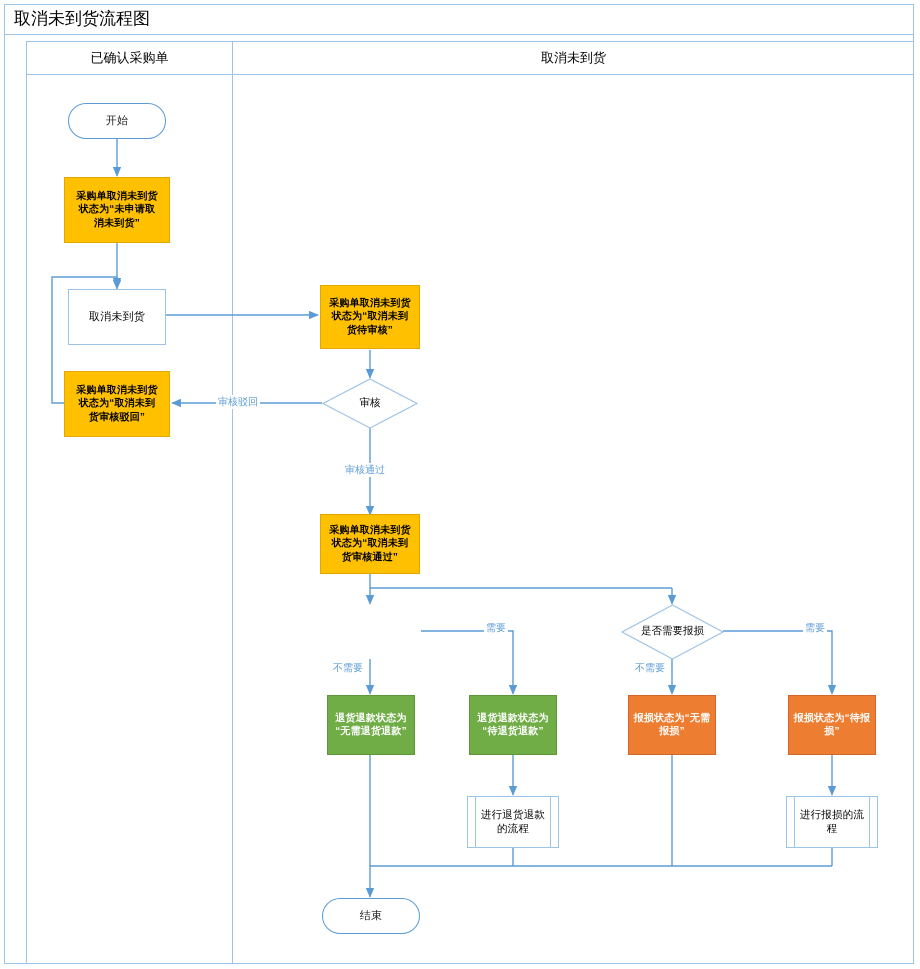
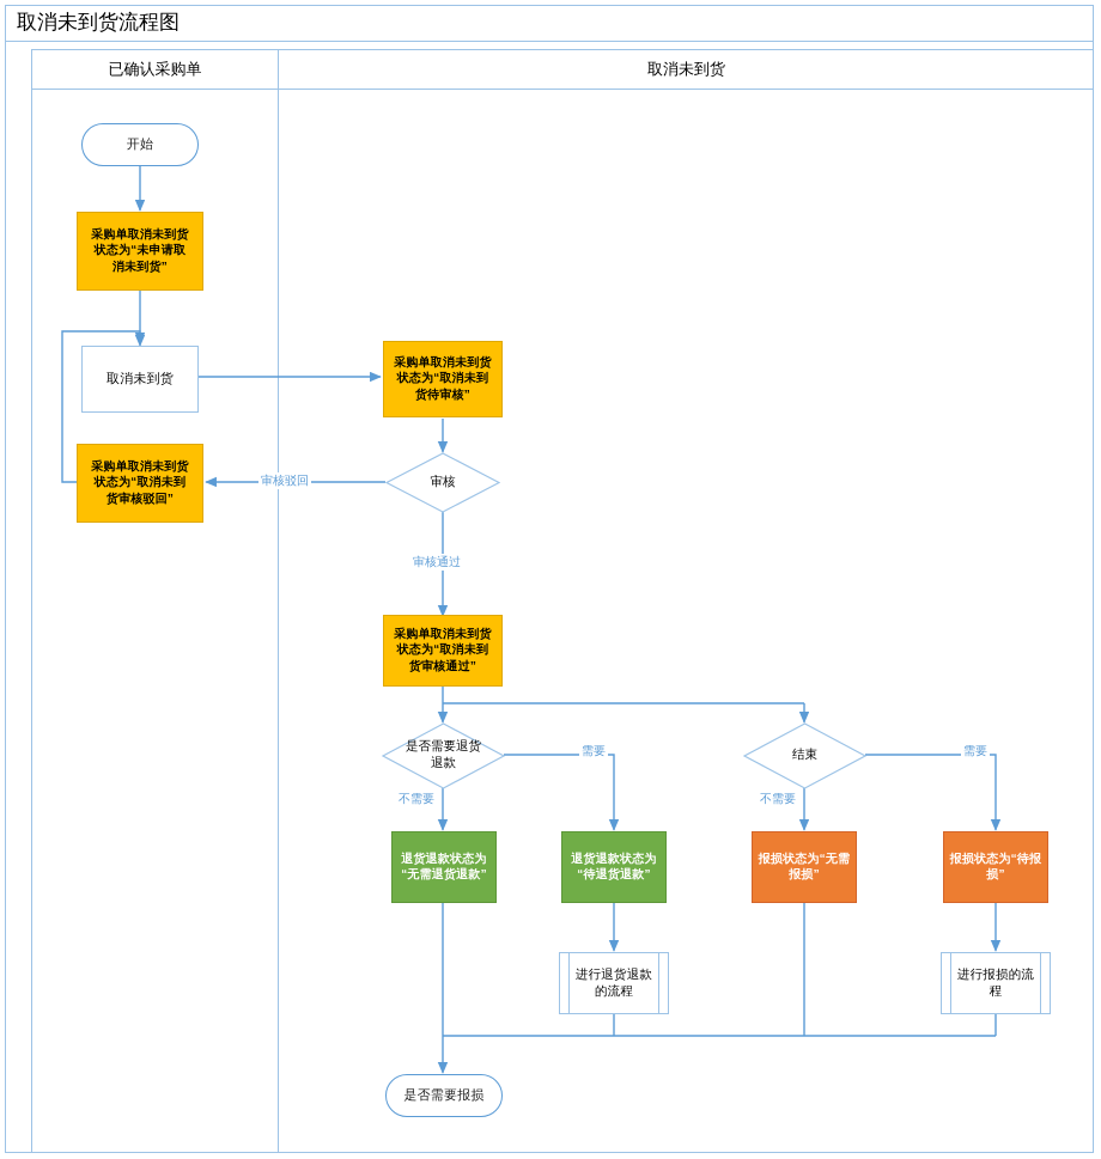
  取消未到货流程图
  已确认采购单
  取消未到货
  开始
  采购单取消未到货
  状态为“未申请取
  消未到货”
  取消未到货
  采购单取消未到货
  状态为“取消未到
  货审核驳回”
  采购单取消未到货
  状态为“取消未到
  货待审核”
  审核
  采购单取消未到货
  状态为“取消未到
  货审核通过”
+ 是否需要退货
+ 退款
- 是否需要报损
+ 结束
  退货退款状态为
  “无需退货退款”
  退货退款状态为
  “待退货退款”
  报损状态为“无需
  报损”
  报损状态为“待报
  损”
  进行退货退款
  的流程
  进行报损的流
  程
- 结束
+ 是否需要报损
  审核驳回
  审核通过
  需要
  不需要
  需要
  不需要
